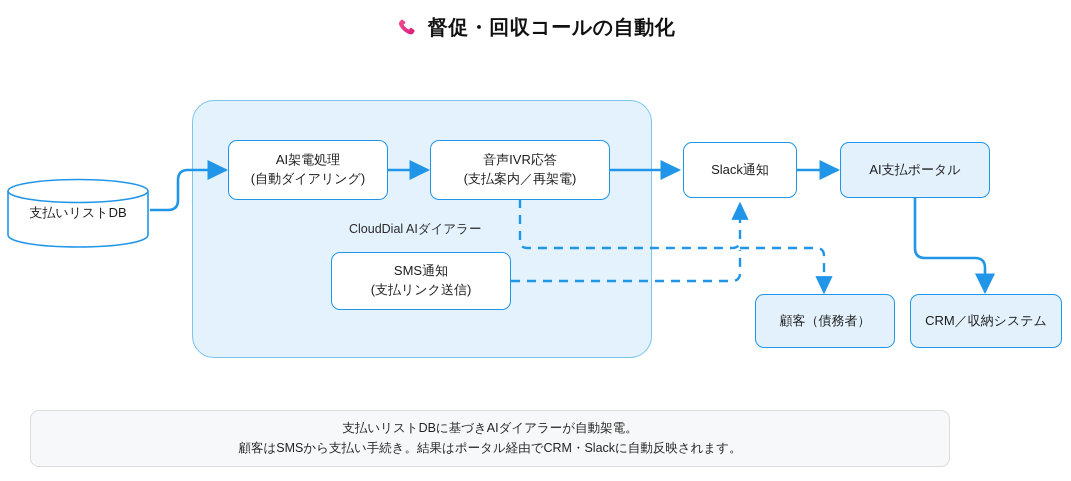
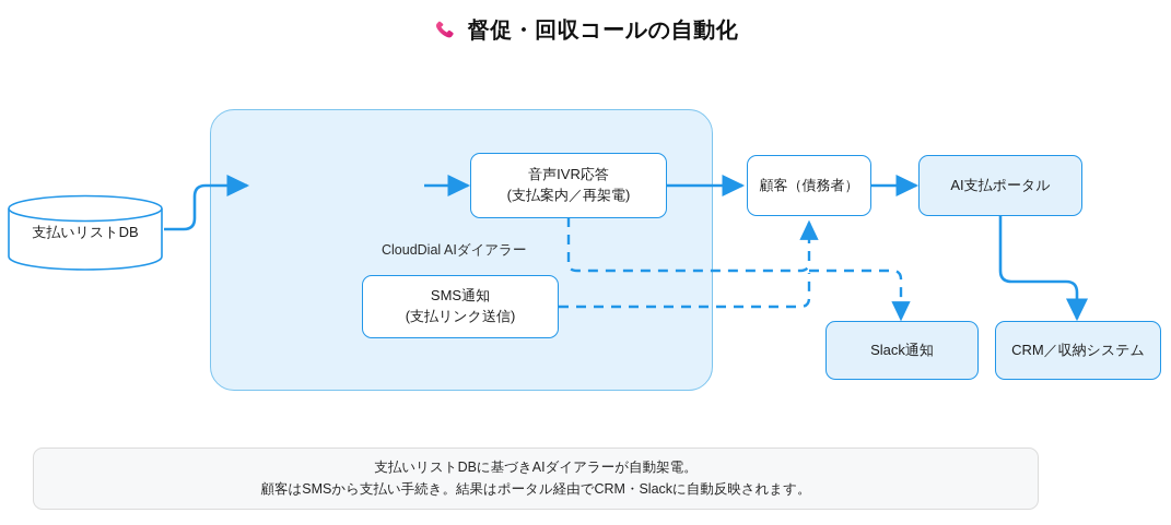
  督促・回収コールの自動化
  CloudDial AIダイアラー
  支払いリストDB
- AI架電処理
- (自動ダイアリング)
  音声IVR応答
  (支払案内／再架電)
  SMS通知
  (支払リンク送信)
- Slack通知
+ 顧客（債務者）
  AI支払ポータル
- 顧客（債務者）
+ Slack通知
  CRM／収納システム
  支払いリストDBに基づきAIダイアラーが自動架電。
  顧客はSMSから支払い手続き。結果はポータル経由でCRM・Slackに自動反映されます。
